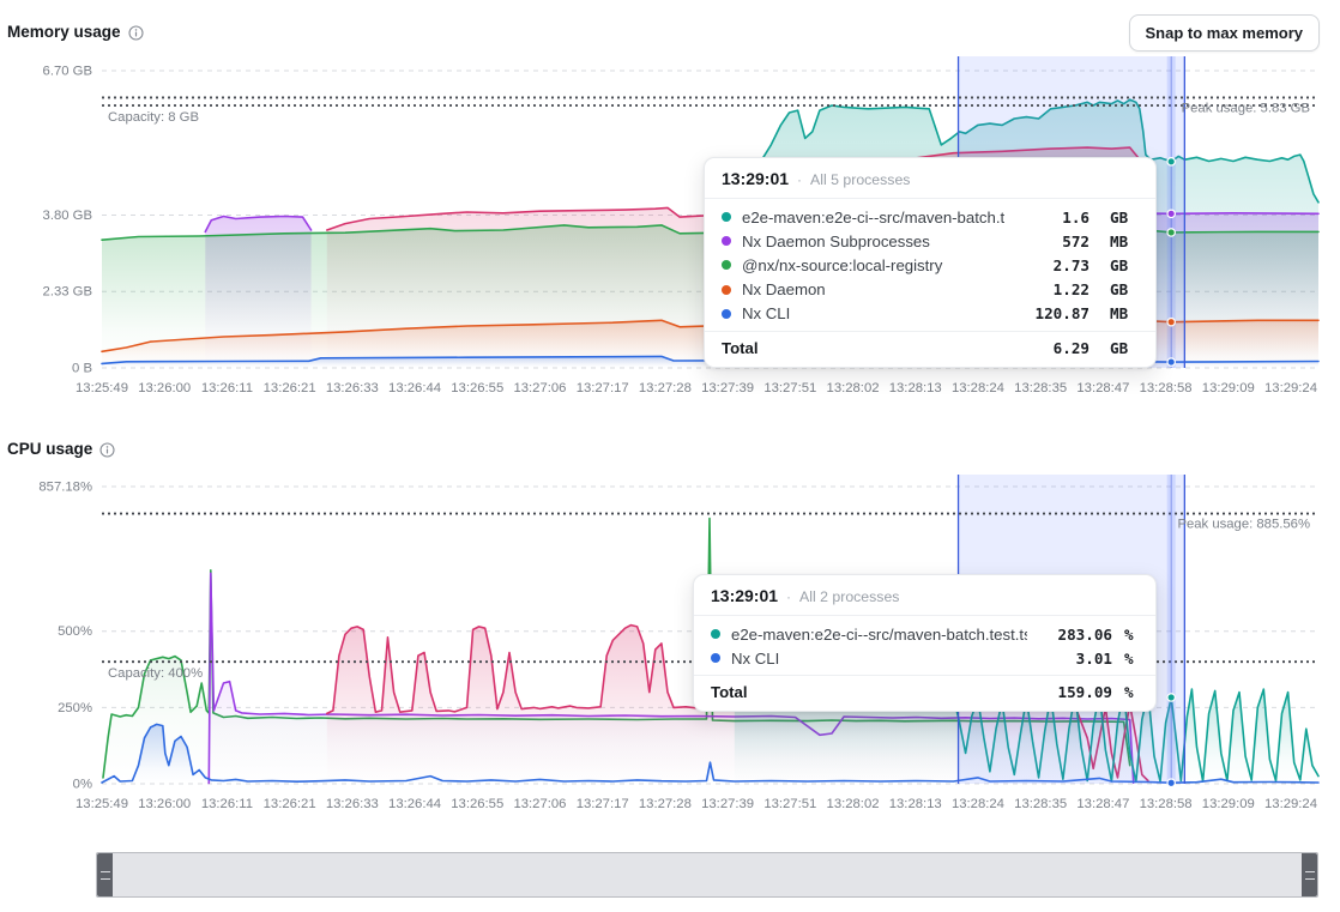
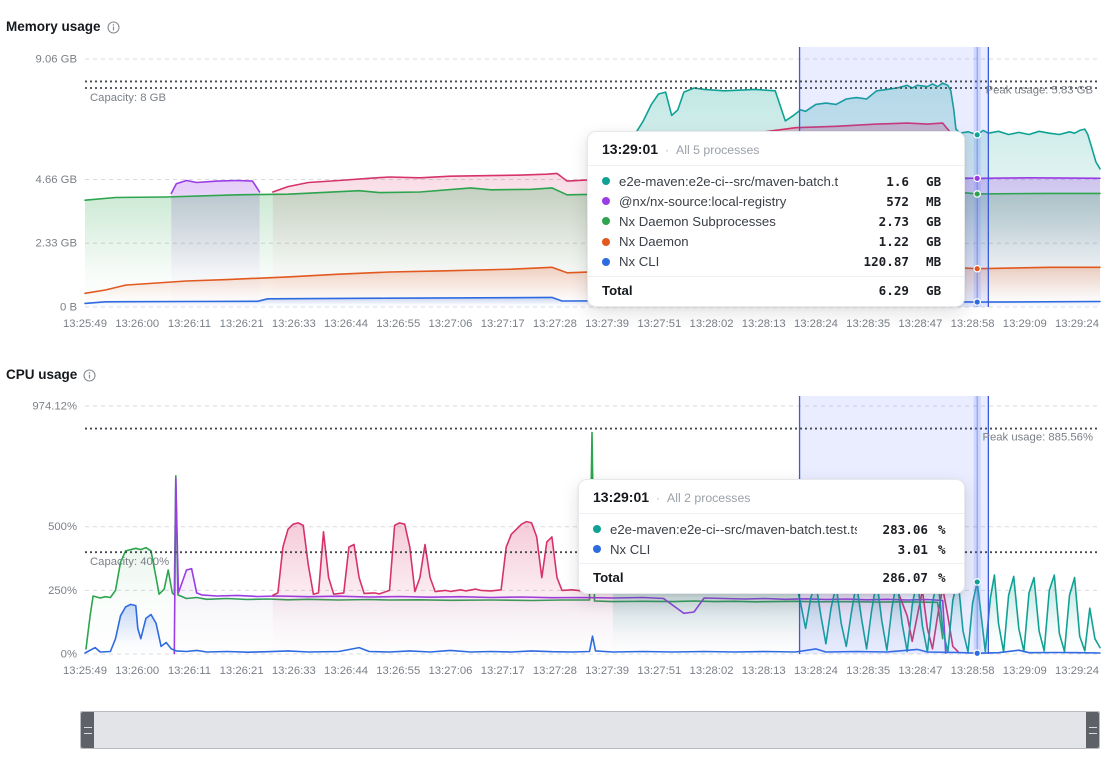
  Memory usage
- Snap to max memory
  CPU usage
- 6.70 GB
+ 9.06 GB
- 3.80 GB
+ 4.66 GB
  2.33 GB
  0 B
  Capacity: 8 GB
  Peak usage: 5.83 GB
  13:25:49
  13:26:00
  13:26:11
  13:26:21
  13:26:33
  13:26:44
  13:26:55
  13:27:06
  13:27:17
  13:27:28
  13:27:39
  13:27:51
  13:28:02
  13:28:13
  13:28:24
  13:28:35
  13:28:47
  13:28:58
  13:29:09
  13:29:24
- 857.18%
+ 974.12%
  500%
  250%
  0%
  Capacity: 400%
  Peak usage: 885.56%
  13:25:49
  13:26:00
  13:26:11
  13:26:21
  13:26:33
  13:26:44
  13:26:55
  13:27:06
  13:27:17
  13:27:28
  13:27:39
  13:27:51
  13:28:02
  13:28:13
  13:28:24
  13:28:35
  13:28:47
  13:28:58
  13:29:09
  13:29:24
  13:29:01
  ·
  All 5 processes
  e2e-maven:e2e-ci--src/maven-batch.t
  1.6
  GB
- Nx Daemon Subprocesses
+ @nx/nx-source:local-registry
  572
  MB
- @nx/nx-source:local-registry
+ Nx Daemon Subprocesses
  2.73
  GB
  Nx Daemon
  1.22
  GB
  Nx CLI
  120.87
  MB
  Total
  6.29
  GB
  13:29:01
  ·
  All 2 processes
  e2e-maven:e2e-ci--src/maven-batch.test.t
  283.06
  %
  Nx CLI
  3.01
  %
  Total
- 159.09
+ 286.07
  %
